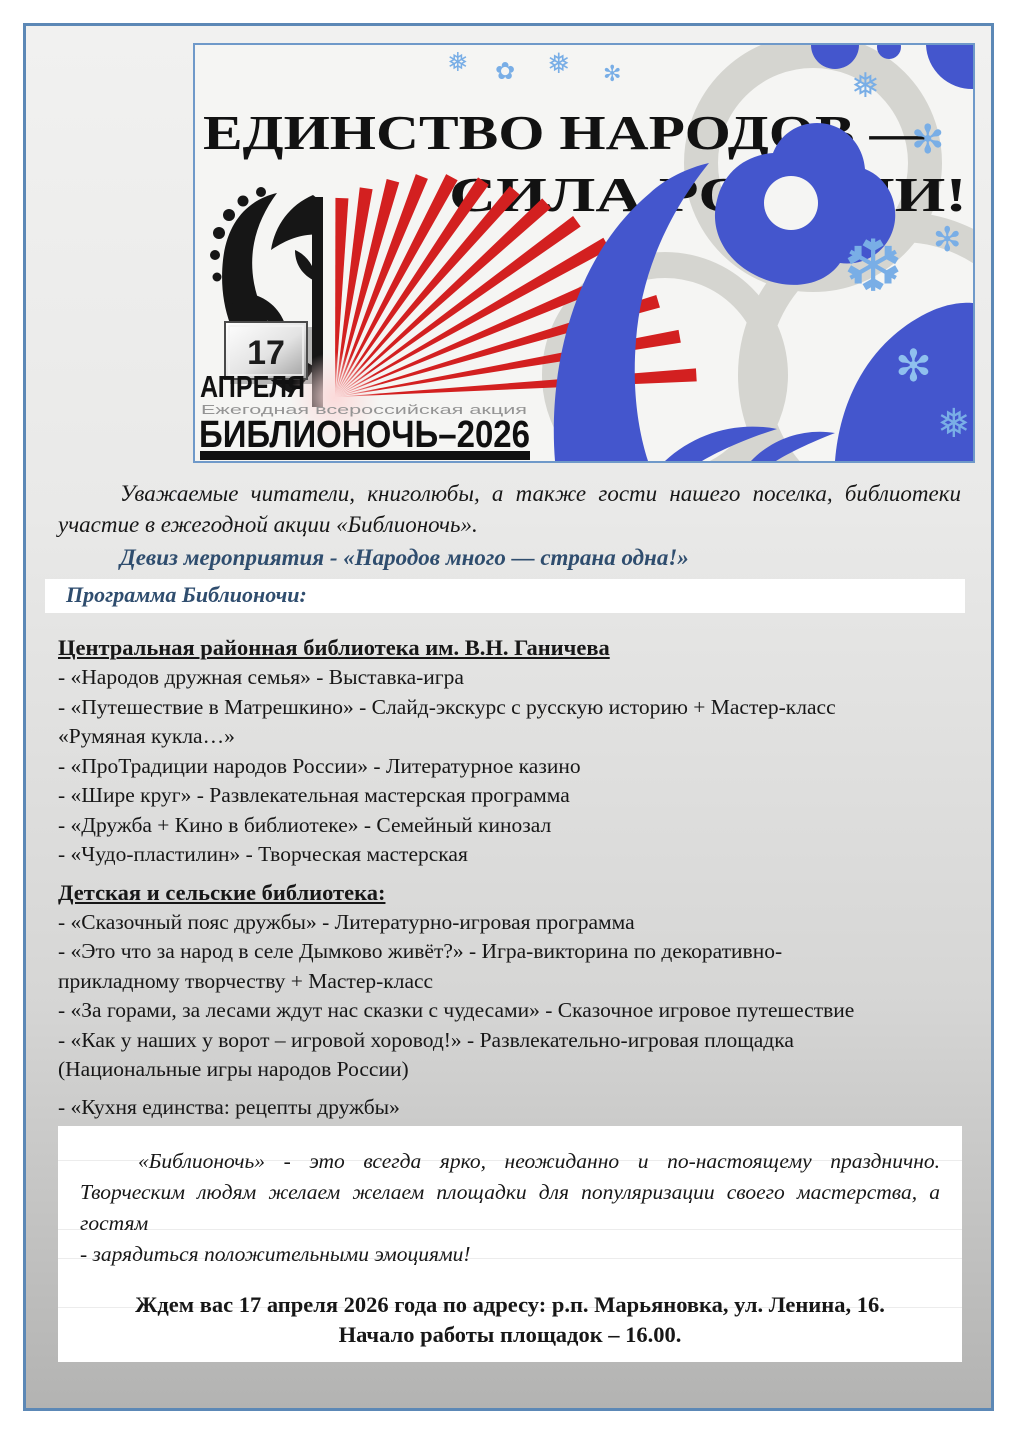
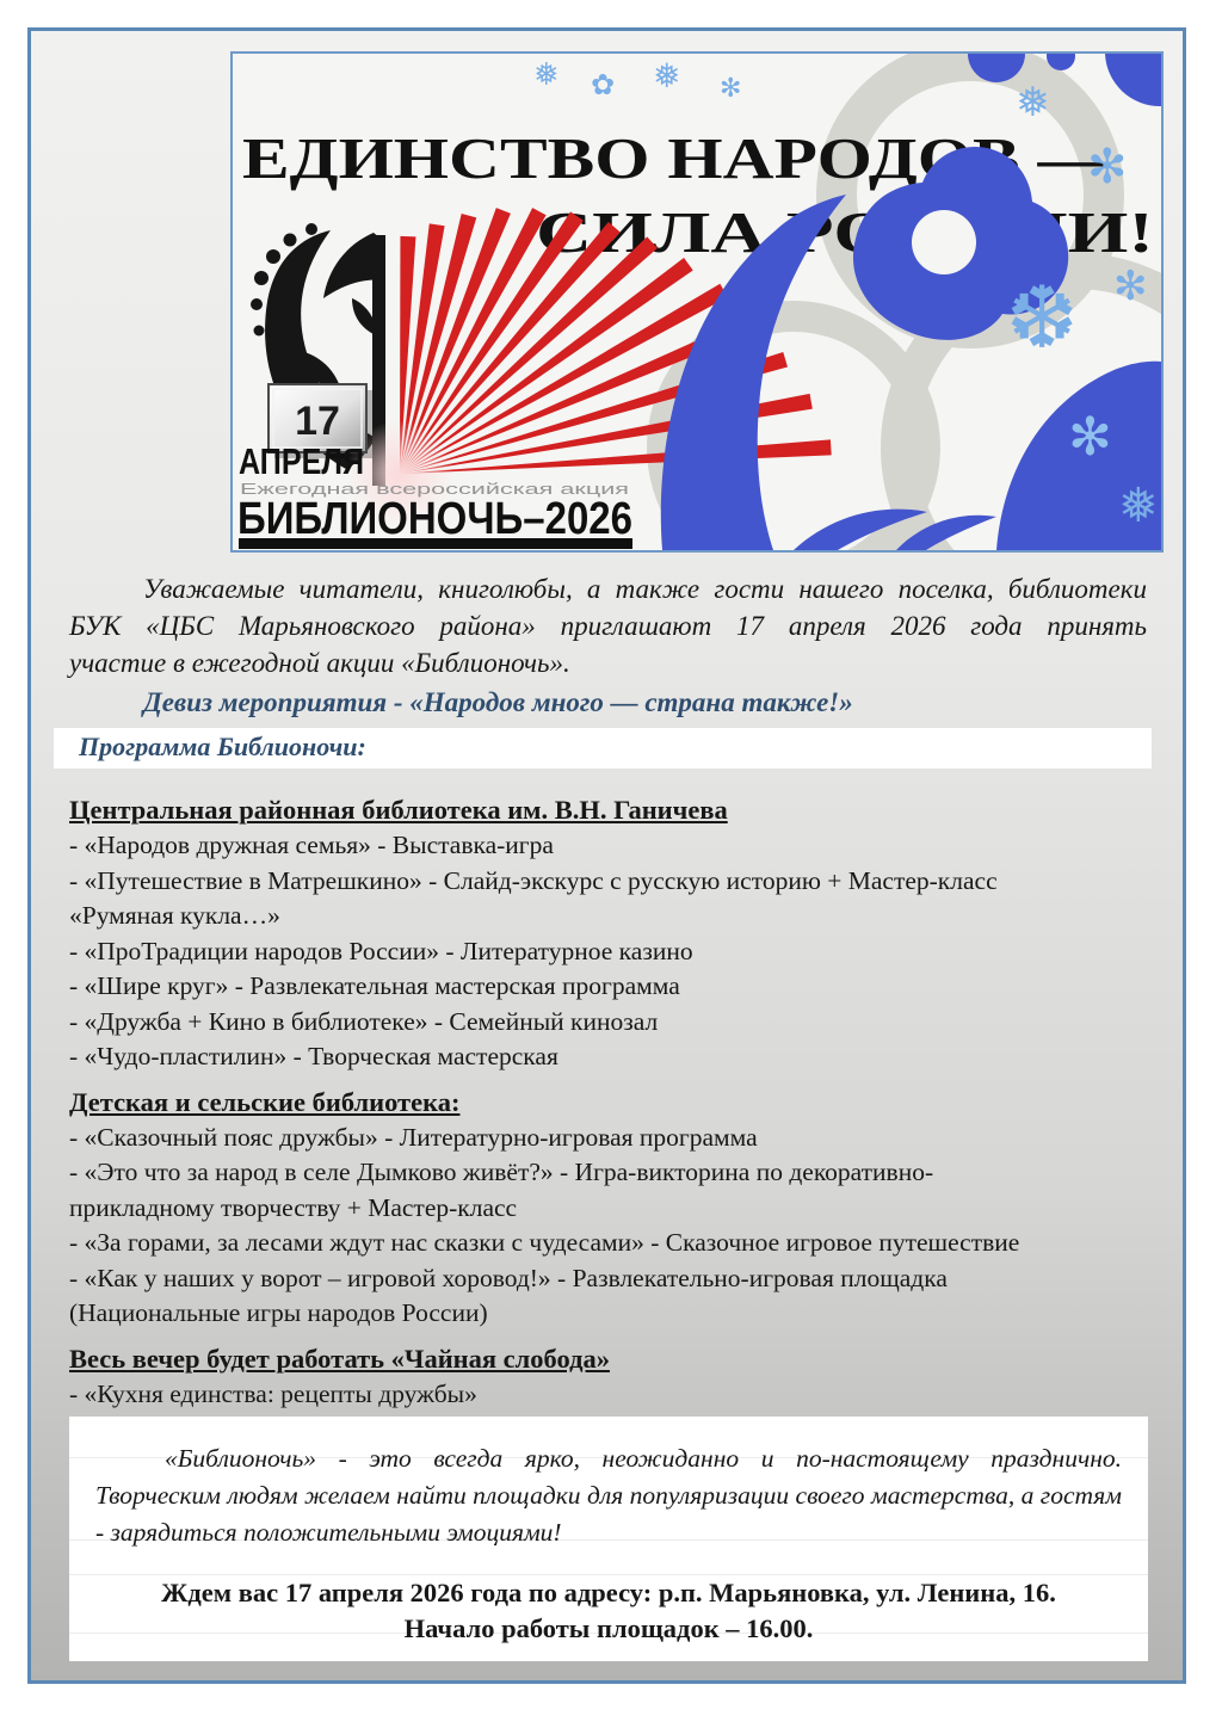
  ❅
  ✿
  ❅
  ✻
  ЕДИНСТВО НАРОД —
  ❅
  ✻
  ❆
  ✻
  ❅
  ✻
  17
  АПРЕЛЯ
  Ежегодная всероссийская акция
  БИБЛИОНОЧЬ–2026
  Уважаемые читатели, книголюбы, а также гости нашего поселка, библиотеки
+ БУК «ЦБС Марьяновского района» приглашают 17 апреля 2026 года принять
  участие в ежегодной акции «Библионочь».
- Девиз мероприятия - «Народов много — страна одна!»
+ Девиз мероприятия - «Народов много — страна также!»
  Программа Библионочи:
  Центральная районная библиотека им. В.Н. Ганичева
  - «Народов дружная семья» - Выставка-игра
  - «Путешествие в Матрешкино» - Слайд-экскурс с русскую историю + Мастер-класс
  «Румяная кукла…»
  - «ПроТрадиции народов России» - Литературное казино
  - «Шире круг» - Развлекательная мастерская программа
  - «Дружба + Кино в библиотеке» - Семейный кинозал
  - «Чудо-пластилин» - Творческая мастерская
  Детская и сельские библиотека:
  - «Сказочный пояс дружбы» - Литературно-игровая программа
  - «Это что за народ в селе Дымково живёт?» - Игра-викторина по декоративно-
  прикладному творчеству + Мастер-класс
  - «За горами, за лесами ждут нас сказки с чудесами» - Сказочное игровое путешествие
  - «Как у наших у ворот – игровой хоровод!» - Развлекательно-игровая площадка
  (Национальные игры народов России)
+ Весь вечер будет работать «Чайная слобода»
  - «Кухня единства: рецепты дружбы»
  «Библионочь» - это всегда ярко, неожиданно и по-настоящему празднично.
- Творческим людям желаем желаем площадки для популяризации своего мастерства, а гостям
+ Творческим людям желаем найти площадки для популяризации своего мастерства, а гостям
  - зарядиться положительными эмоциями!
  Ждем вас 17 апреля 2026 года по адресу: р.п. Марьяновка, ул. Ленина, 16.
  Начало работы площадок – 16.00.
